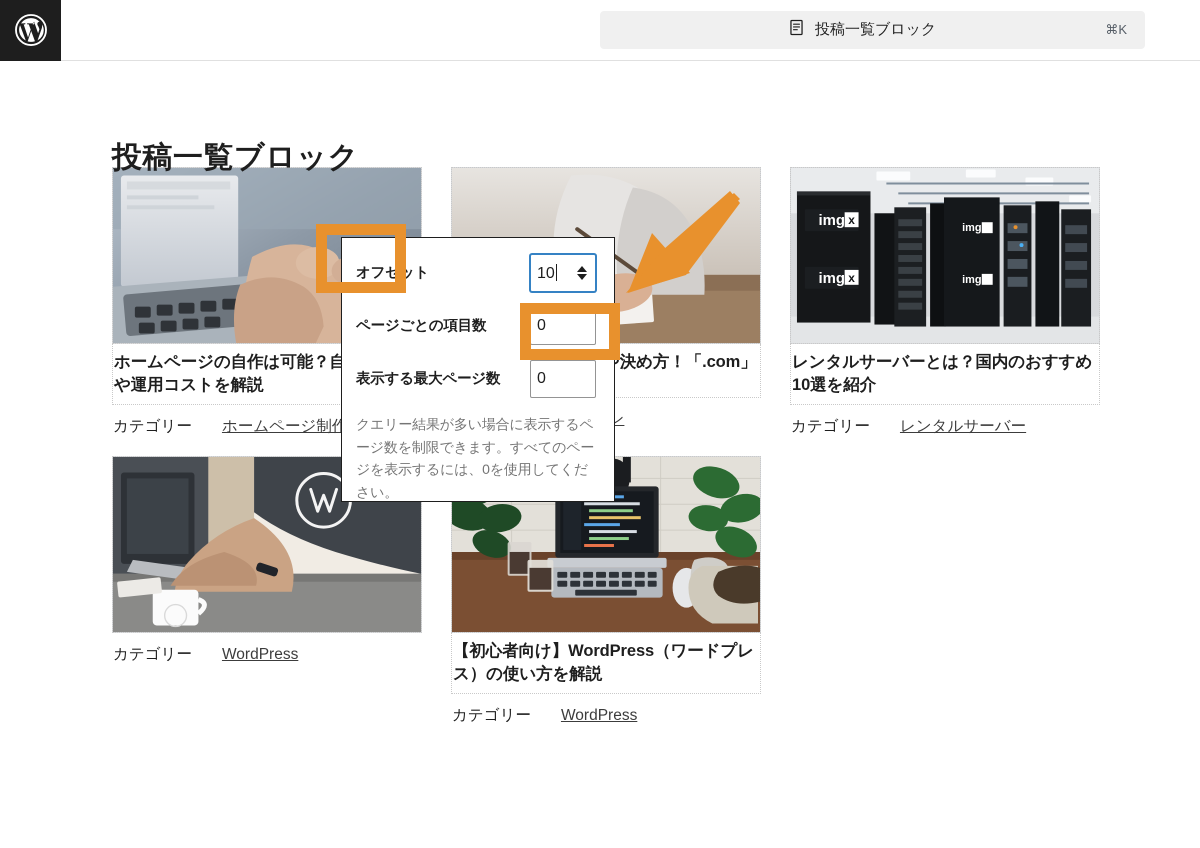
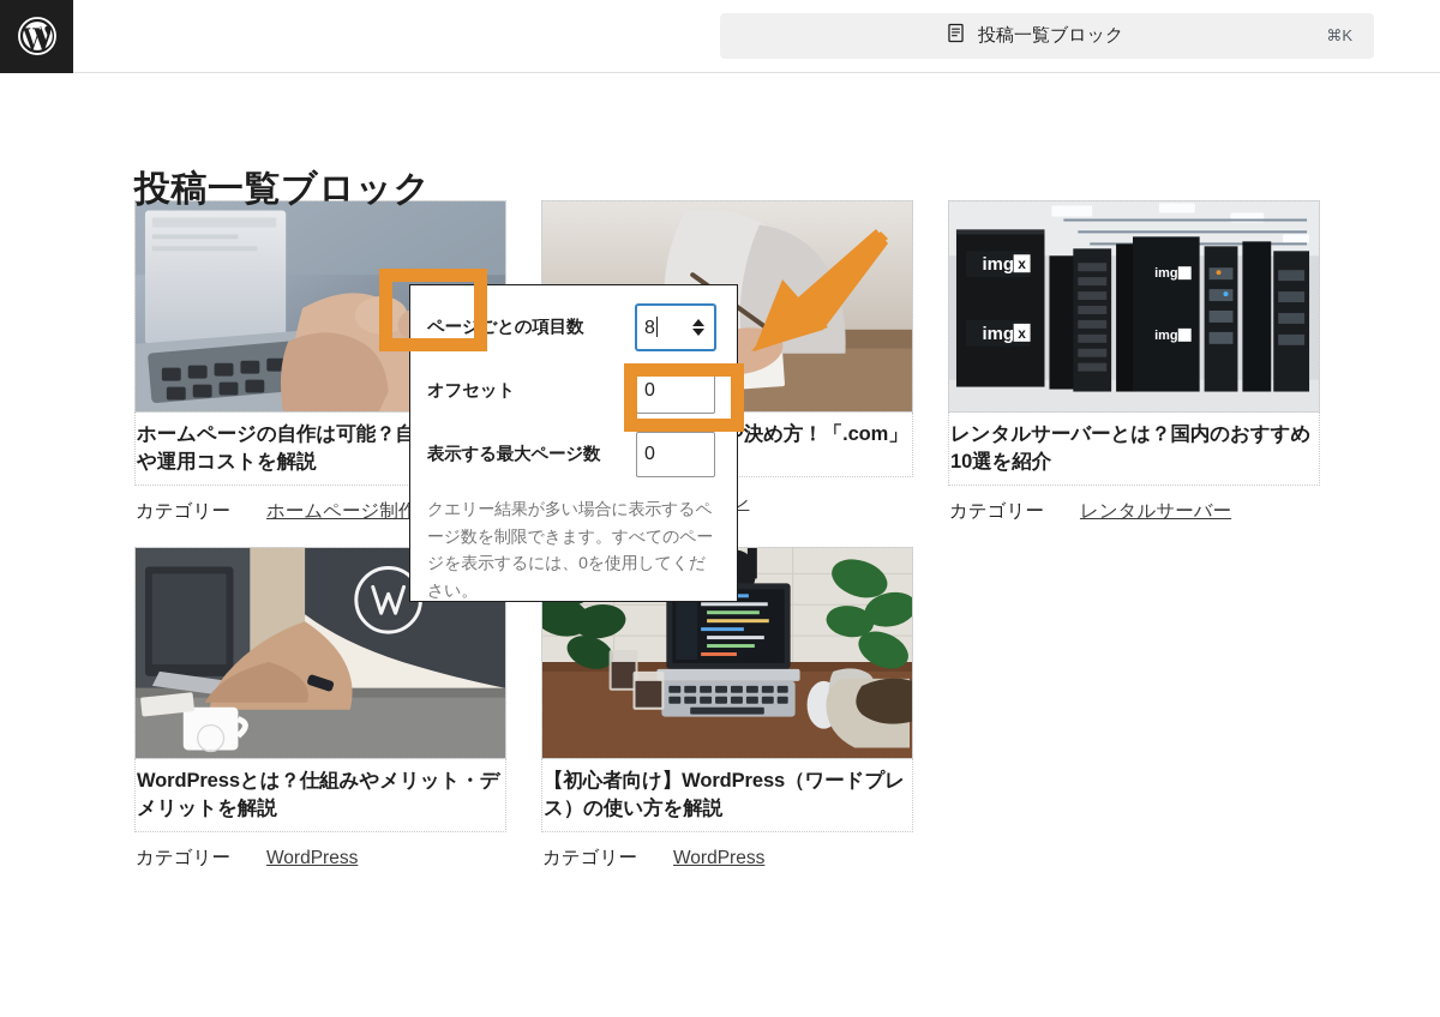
  投稿一覧ブロック
  ⌘K
  投稿一覧ブロック
  ホームページの自作は可能？自や運用コストを解説
  カテゴリー
  ホームページ制作
  img
  x
  img
  x
  img
  img
  レンタルサーバーとは？国内のおすすめ10選を紹介
  カテゴリー
  レンタルサーバー
+ WordPressとは？仕組みやメリット・デメリットを解説
  カテゴリー
  WordPress
  【初心者向け】WordPress（ワードプレス）の使い方を解説
  カテゴリー
  WordPress
- オフセット
+ ページごとの項目数
- 10
+ 8
- ページごとの項目数
+ オフセット
  0
  表示する最大ページ数
  0
  クエリー結果が多い場合に表示するページ数を制限できます。すべてのページを表示するには、0を使用してください。
